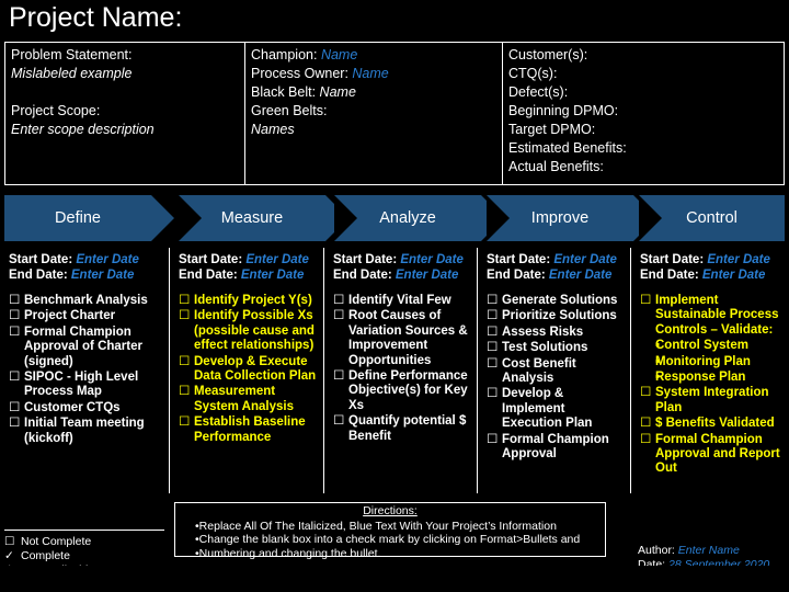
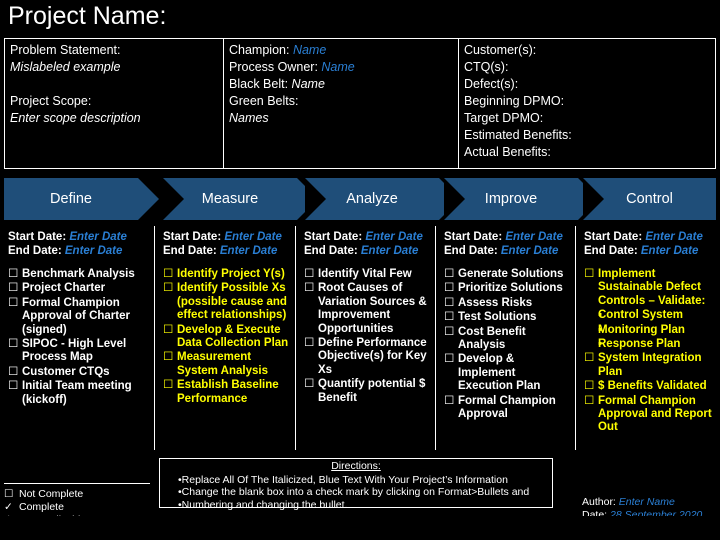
  Project Name:
  Problem Statement:
  Mislabeled example
  Project Scope:
  Enter scope description
  Champion: Name
  Process Owner: Name
  Black Belt: Name
  Green Belts:
  Names
  Customer(s):
  CTQ(s):
  Defect(s):
  Beginning DPMO:
  Target DPMO:
  Estimated Benefits:
  Actual Benefits:
  Define
  Measure
  Analyze
  Improve
  Control
  Start Date: Enter Date
  End Date: Enter Date
  ☐
  Benchmark Analysis
  ☐
  Project Charter
  ☐
  Formal Champion Approval of Charter (signed)
  ☐
  SIPOC - High Level Process Map
  ☐
  Customer CTQs
  ☐
  Initial Team meeting (kickoff)
  Start Date: Enter Date
  End Date: Enter Date
  ☐
  Identify Project Y(s)
  ☐
  Identify Possible Xs (possible cause and effect relationships)
  ☐
  Develop & Execute Data Collection Plan
  ☐
  Measurement System Analysis
  ☐
  Establish Baseline Performance
  Start Date: Enter Date
  End Date: Enter Date
  ☐
  Identify Vital Few
  ☐
  Root Causes of Variation Sources & Improvement Opportunities
  ☐
  Define Performance Objective(s) for Key Xs
  ☐
  Quantify potential $ Benefit
  Start Date: Enter Date
  End Date: Enter Date
  ☐
  Generate Solutions
  ☐
  Prioritize Solutions
  ☐
  Assess Risks
  ☐
  Test Solutions
  ☐
  Cost Benefit Analysis
  ☐
  Develop & Implement Execution Plan
  ☐
  Formal Champion Approval
  Start Date: Enter Date
  End Date: Enter Date
  ☐
- Implement Sustainable Process Controls – Validate:
+ Implement Sustainable Defect Controls – Validate:
  ▪
  Control System
  ▪
  Monitoring Plan
  ▪
  Response Plan
  ☐
  System Integration Plan
  ☐
  $ Benefits Validated
  ☐
  Formal Champion Approval and Report Out
  Directions:
  •Replace All Of The Italicized, Blue Text With Your Project’s Information
  •Change the blank box into a check mark by clicking on Format>Bullets and
  •Numbering and changing the bullet.
  ☐
  Not Complete
  ✓
  Complete
  Author: Enter Name
  Date: 28 September 2020
